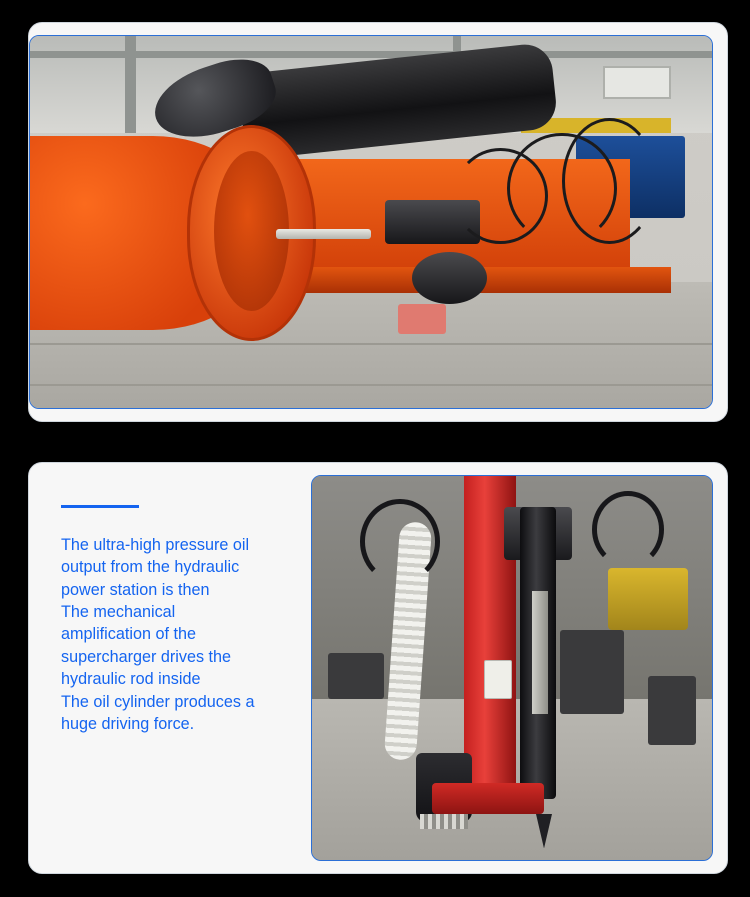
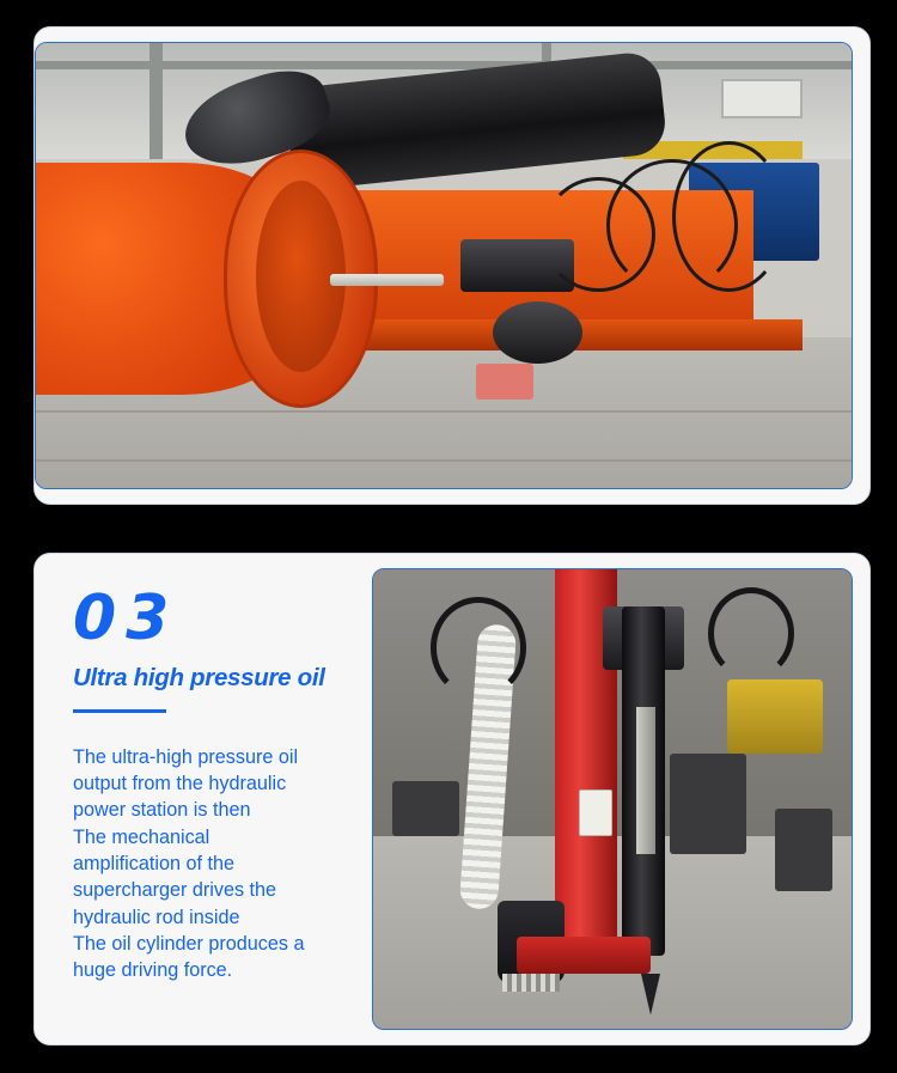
+ 03
+ Ultra high pressure oil
  The ultra-high pressure oil
  output from the hydraulic
  power station is then
  The mechanical
  amplification of the
  supercharger drives the
  hydraulic rod inside
  The oil cylinder produces a
  huge driving force.
